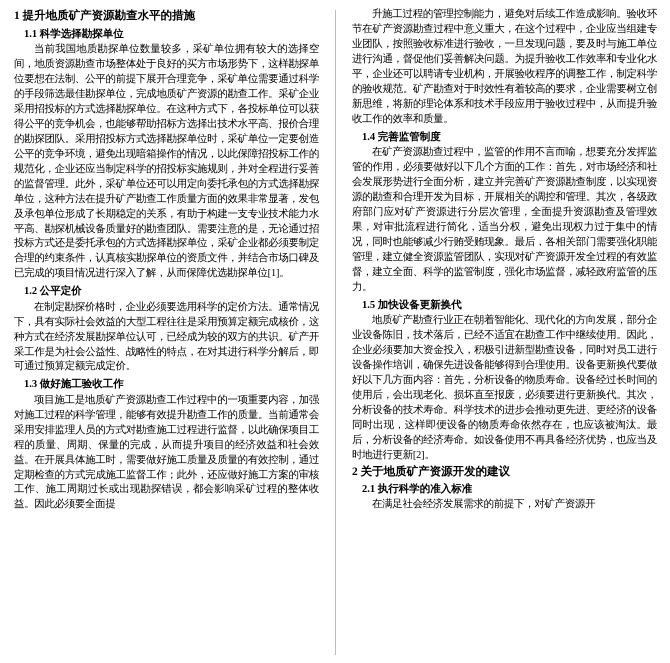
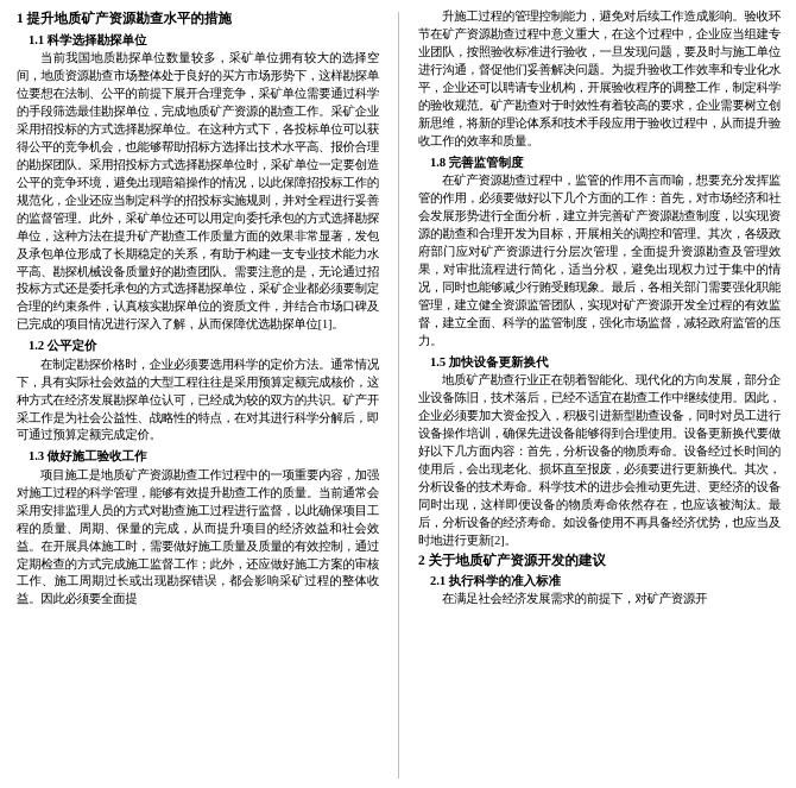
  1 提升地质矿产资源勘查水平的措施
  1.1 科学选择勘探单位
  当前我国地质勘探单位数量较多，采矿单位拥有较大的选择空间，地质资源勘查市场整体处于良好的买方市场形势下，这样勘探单位要想在法制、公平的前提下展开合理竞争，采矿单位需要通过科学的手段筛选最佳勘探单位，完成地质矿产资源的勘查工作。采矿企业采用招投标的方式选择勘探单位。在这种方式下，各投标单位可以获得公平的竞争机会，也能够帮助招标方选择出技术水平高、报价合理的勘探团队。采用招投标方式选择勘探单位时，采矿单位一定要创造公平的竞争环境，避免出现暗箱操作的情况，以此保障招投标工作的规范化，企业还应当制定科学的招投标实施规则，并对全程进行妥善的监督管理。此外，采矿单位还可以用定向委托承包的方式选择勘探单位，这种方法在提升矿产勘查工作质量方面的效果非常显著，发包及承包单位形成了长期稳定的关系，有助于构建一支专业技术能力水平高、勘探机械设备质量好的勘查团队。需要注意的是，无论通过招投标方式还是委托承包的方式选择勘探单位，采矿企业都必须要制定合理的约束条件，认真核实勘探单位的资质文件，并结合市场口碑及已完成的项目情况进行深入了解，从而保障优选勘探单位[1]。
  1.2 公平定价
  在制定勘探价格时，企业必须要选用科学的定价方法。通常情况下，具有实际社会效益的大型工程往往是采用预算定额完成核价，这种方式在经济发展勘探单位认可，已经成为较的双方的共识。矿产开采工作是为社会公益性、战略性的特点，在对其进行科学分解后，即可通过预算定额完成定价。
  1.3 做好施工验收工作
  项目施工是地质矿产资源勘查工作过程中的一项重要内容，加强对施工过程的科学管理，能够有效提升勘查工作的质量。当前通常会采用安排监理人员的方式对勘查施工过程进行监督，以此确保项目工程的质量、周期、保量的完成，从而提升项目的经济效益和社会效益。在开展具体施工时，需要做好施工质量及质量的有效控制，通过定期检查的方式完成施工监督工作；此外，还应做好施工方案的审核工作、施工周期过长或出现勘探错误，都会影响采矿过程的整体收益。因此必须要全面提
  升施工过程的管理控制能力，避免对后续工作造成影响。验收环节在矿产资源勘查过程中意义重大，在这个过程中，企业应当组建专业团队，按照验收标准进行验收，一旦发现问题，要及时与施工单位进行沟通，督促他们妥善解决问题。为提升验收工作效率和专业化水平，企业还可以聘请专业机构，开展验收程序的调整工作，制定科学的验收规范。矿产勘查对于时效性有着较高的要求，企业需要树立创新思维，将新的理论体系和技术手段应用于验收过程中，从而提升验收工作的效率和质量。
- 1.4 完善监管制度
+ 1.8 完善监管制度
  在矿产资源勘查过程中，监管的作用不言而喻，想要充分发挥监管的作用，必须要做好以下几个方面的工作：首先，对市场经济和社会发展形势进行全面分析，建立并完善矿产资源勘查制度，以实现资源的勘查和合理开发为目标，开展相关的调控和管理。其次，各级政府部门应对矿产资源进行分层次管理，全面提升资源勘查及管理效果，对审批流程进行简化，适当分权，避免出现权力过于集中的情况，同时也能够减少行贿受贿现象。最后，各相关部门需要强化职能管理，建立健全资源监管团队，实现对矿产资源开发全过程的有效监督，建立全面、科学的监管制度，强化市场监督，减轻政府监管的压力。
  1.5 加快设备更新换代
  地质矿产勘查行业正在朝着智能化、现代化的方向发展，部分企业设备陈旧，技术落后，已经不适宜在勘查工作中继续使用。因此，企业必须要加大资金投入，积极引进新型勘查设备，同时对员工进行设备操作培训，确保先进设备能够得到合理使用。设备更新换代要做好以下几方面内容：首先，分析设备的物质寿命。设备经过长时间的使用后，会出现老化、损坏直至报废，必须要进行更新换代。其次，分析设备的技术寿命。科学技术的进步会推动更先进、更经济的设备同时出现，这样即便设备的物质寿命依然存在，也应该被淘汰。最后，分析设备的经济寿命。如设备使用不再具备经济优势，也应当及时地进行更新[2]。
  2 关于地质矿产资源开发的建议
  2.1 执行科学的准入标准
  在满足社会经济发展需求的前提下，对矿产资源开
